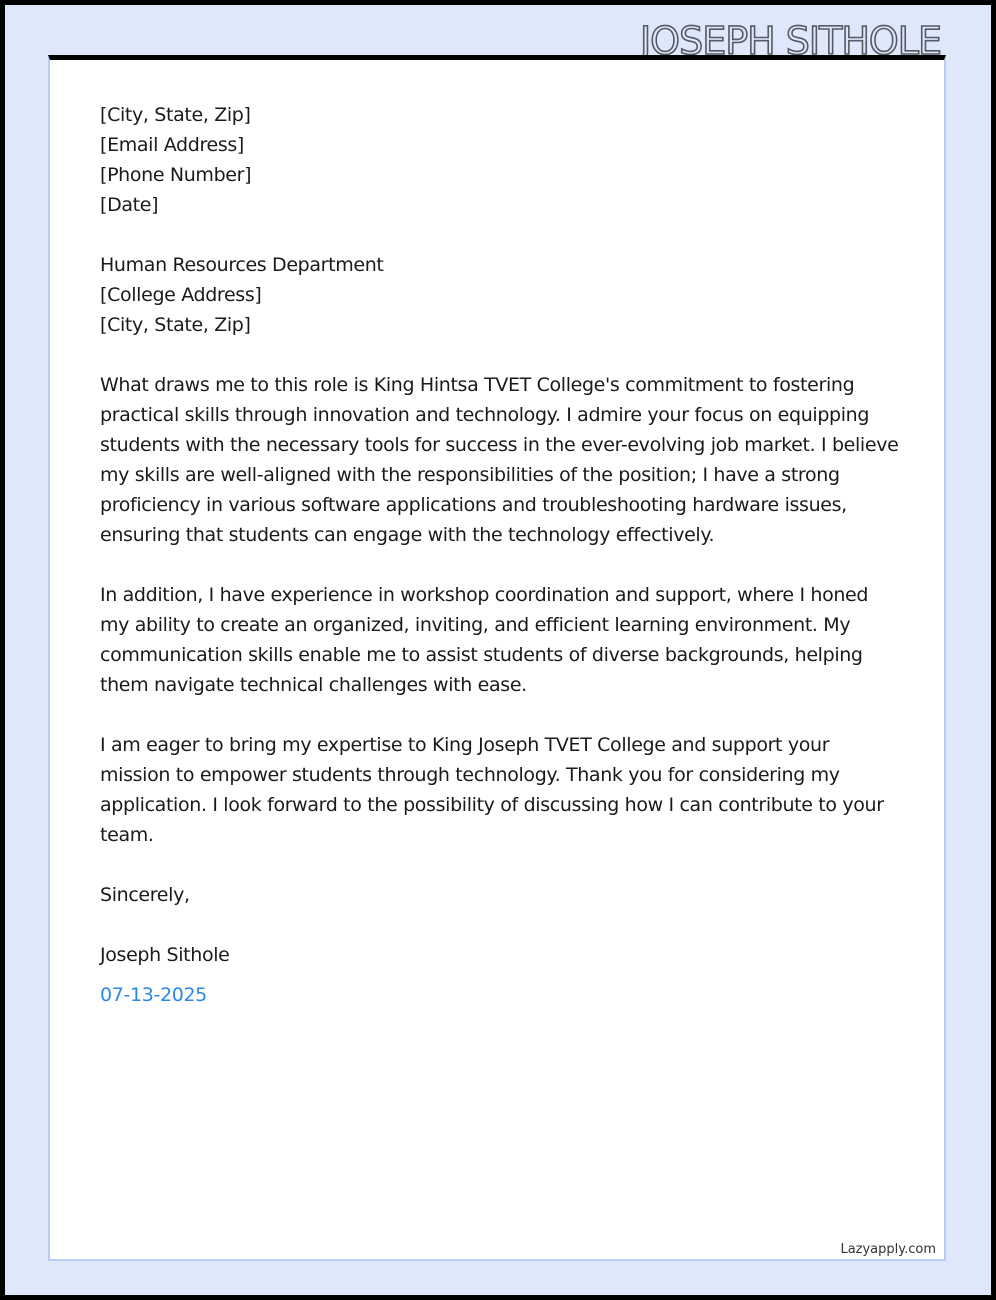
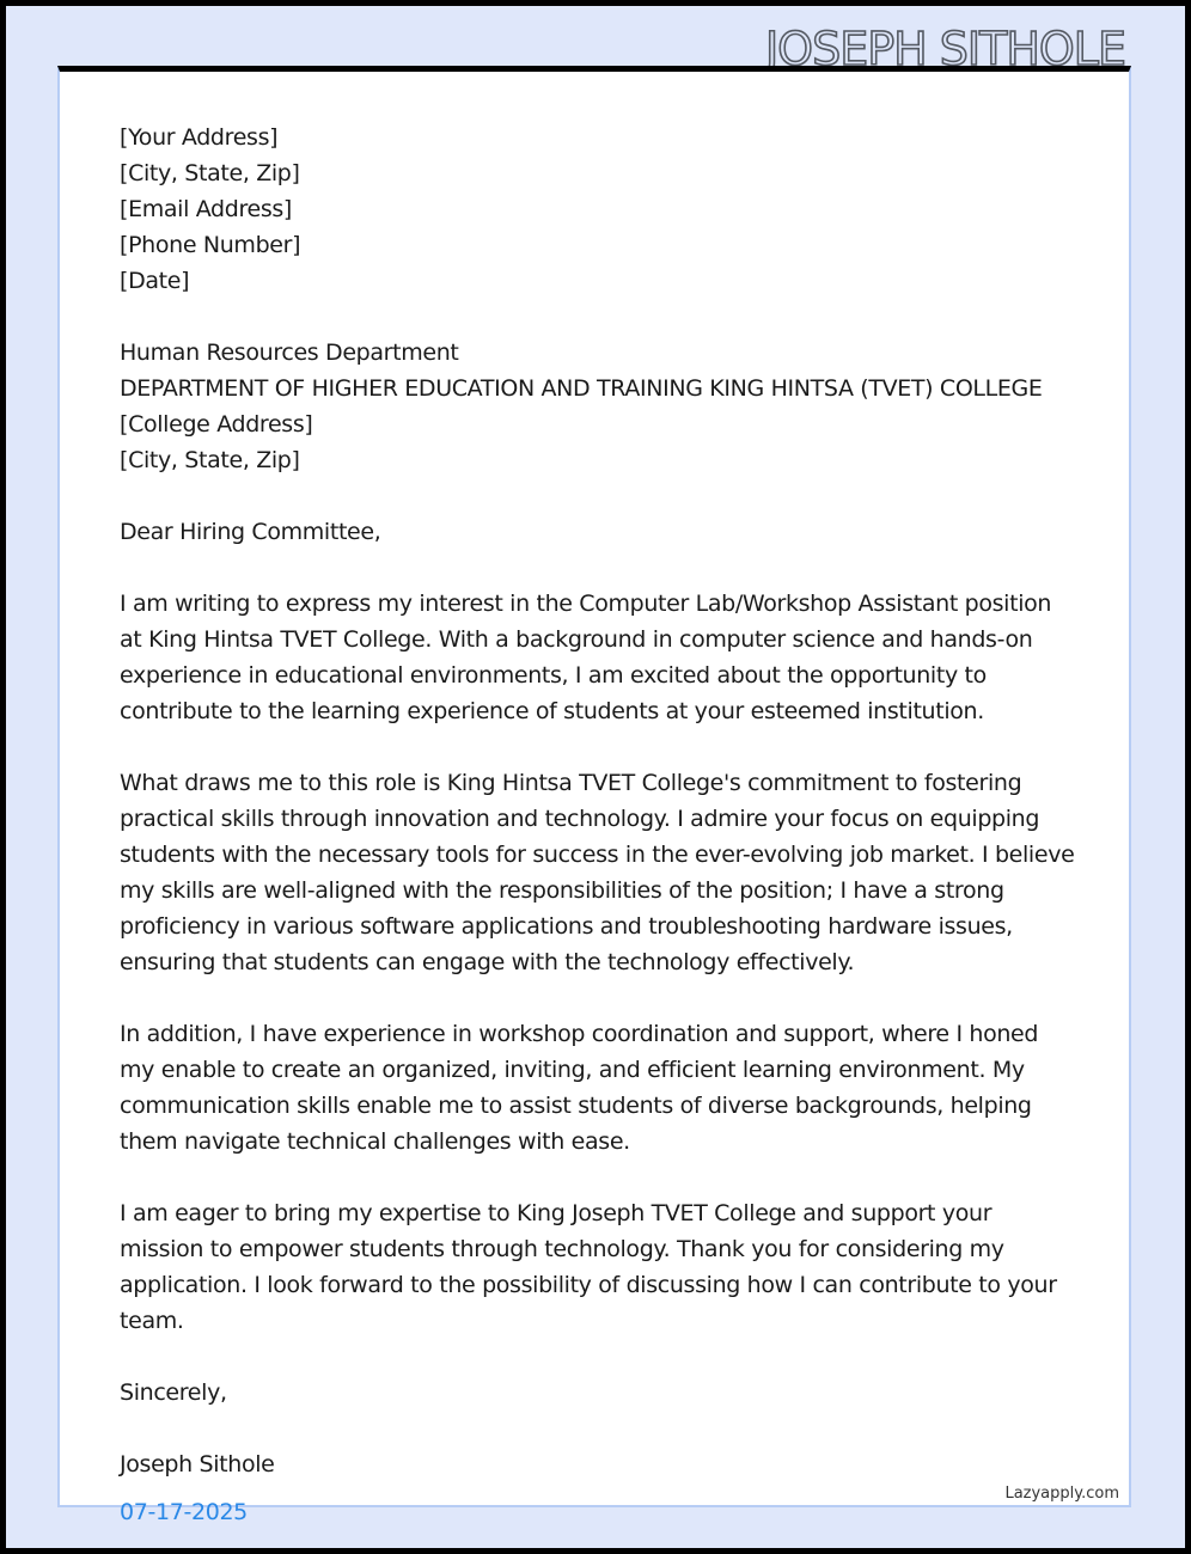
  JOSEPH SITHOLE
+ [Your Address]
  [City, State, Zip]
  [Email Address]
  [Phone Number]
  [Date]
  Human Resources Department
+ DEPARTMENT OF HIGHER EDUCATION AND TRAINING KING HINTSA (TVET) COLLEGE
  [College Address]
  [City, State, Zip]
+ Dear Hiring Committee,
+ I am writing to express my interest in the Computer Lab/Workshop Assistant position at King Hintsa TVET College. With a background in computer science and hands-on experience in educational environments, I am excited about the opportunity to contribute to the learning experience of students at your esteemed institution.
  What draws me to this role is King Hintsa TVET College's commitment to fostering practical skills through innovation and technology. I admire your focus on equipping students with the necessary tools for success in the ever-evolving job market. I believe my skills are well-aligned with the responsibilities of the position; I have a strong proficiency in various software applications and troubleshooting hardware issues, ensuring that students can engage with the technology effectively.
- In addition, I have experience in workshop coordination and support, where I honed my ability to create an organized, inviting, and efficient learning environment. My communication skills enable me to assist students of diverse backgrounds, helping them navigate technical challenges with ease.
+ In addition, I have experience in workshop coordination and support, where I honed my enable to create an organized, inviting, and efficient learning environment. My communication skills enable me to assist students of diverse backgrounds, helping them navigate technical challenges with ease.
  I am eager to bring my expertise to King Joseph TVET College and support your mission to empower students through technology. Thank you for considering my application. I look forward to the possibility of discussing how I can contribute to your team.
  Sincerely,
  Joseph Sithole
- 07-13-2025
+ 07-17-2025
  Lazyapply.com
